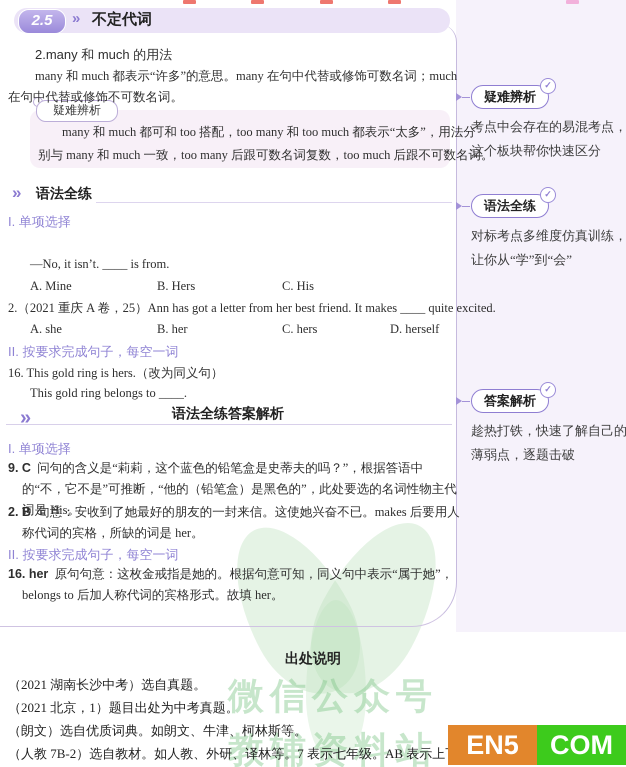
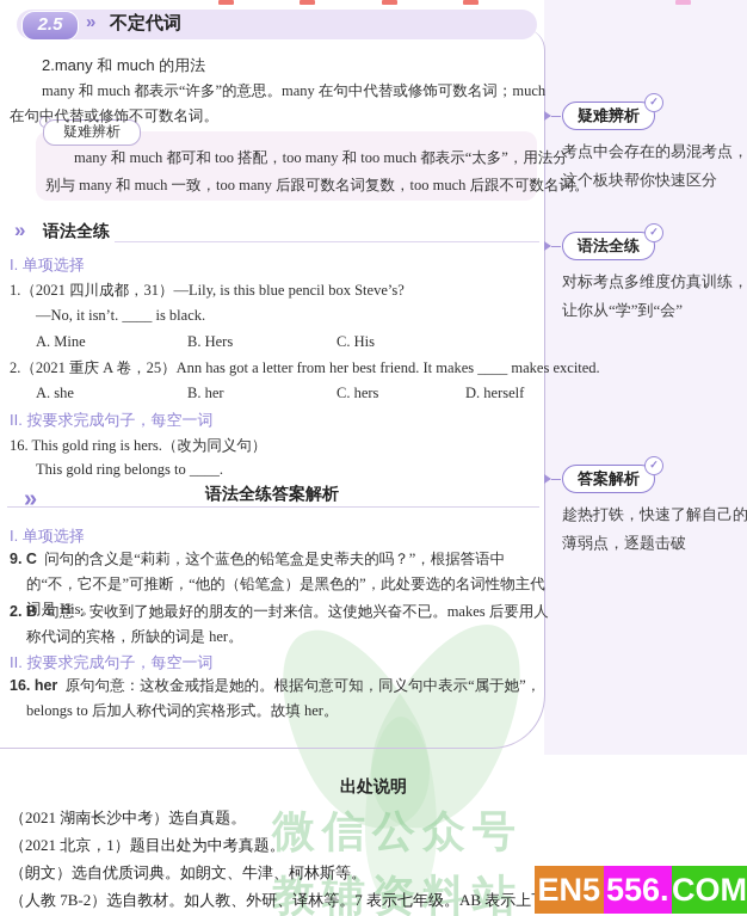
  微信公众号
  教辅资料站
  2.5
  »
  不定代词
  2.many 和 much 的用法
  many 和 much 都表示“许多”的意思。many 在句中代替或修饰可数名词；much
  在句中代替或修饰不可数名词。
  疑难辨析
  many 和 much 都可和 too 搭配，too many 和 too much 都表示“太多”，用法分
  别与 many 和 much 一致，too many 后跟可数名词复数，too much 后跟不可数名词。
  »
  语法全练
  I. 单项选择
+ 1.（2021 四川成都，31）—Lily, is this blue pencil box Steve’s?
- —No, it isn’t. ____ is from.
+ —No, it isn’t. ____ is black.
  A. Mine
  B. Hers
  C. His
- 2.（2021 重庆 A 卷，25）Ann has got a letter from her best friend. It makes ____ quite excited.
+ 2.（2021 重庆 A 卷，25）Ann has got a letter from her best friend. It makes ____ makes excited.
  A. she
  B. her
  C. hers
  D. herself
  II. 按要求完成句子，每空一词
  16. This gold ring is hers.（改为同义句）
  This gold ring belongs to ____.
  »
  语法全练答案解析
  I. 单项选择
  9. C 问句的含义是“莉莉，这个蓝色的铅笔盒是史蒂夫的吗？”，根据答语中的“不，它不是”可推断，“他的（铅笔盒）是黑色的”，此处要选的名词性物主代词是 His。
  2. B 句意：安收到了她最好的朋友的一封来信。这使她兴奋不已。makes 后要用人称代词的宾格，所缺的词是 her。
  II. 按要求完成句子，每空一词
  16. her 原句句意：这枚金戒指是她的。根据句意可知，同义句中表示“属于她”，belongs to 后加人称代词的宾格形式。故填 her。
  疑难辨析
  ✓
  考点中会存在的易混考点，这个板块帮你快速区分
  语法全练
  ✓
  对标考点多维度仿真训练，让你从“学”到“会”
  答案解析
  ✓
  趁热打铁，快速了解自己的薄弱点，逐题击破
  出处说明
  （2021 湖南长沙中考）选自真题。
  （2021 北京，1）题目出处为中考真题。
  （朗文）选自优质词典。如朗文、牛津、柯林斯等。
  （人教 7B-2）选自教材。如人教、外研、译林等。7 表示七年级。AB 表示上
  EN5
+ 556.
  COM
